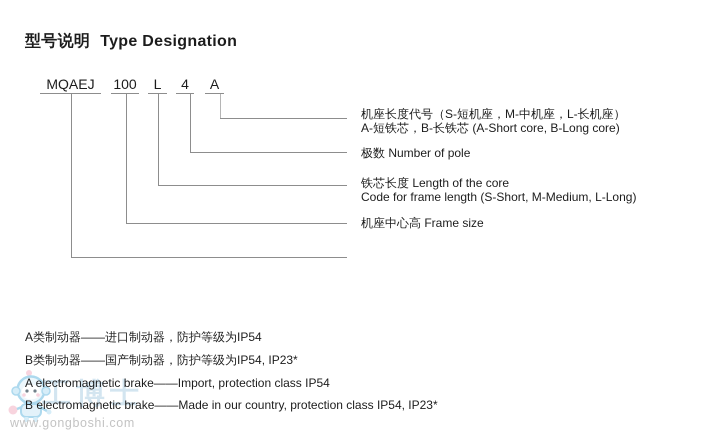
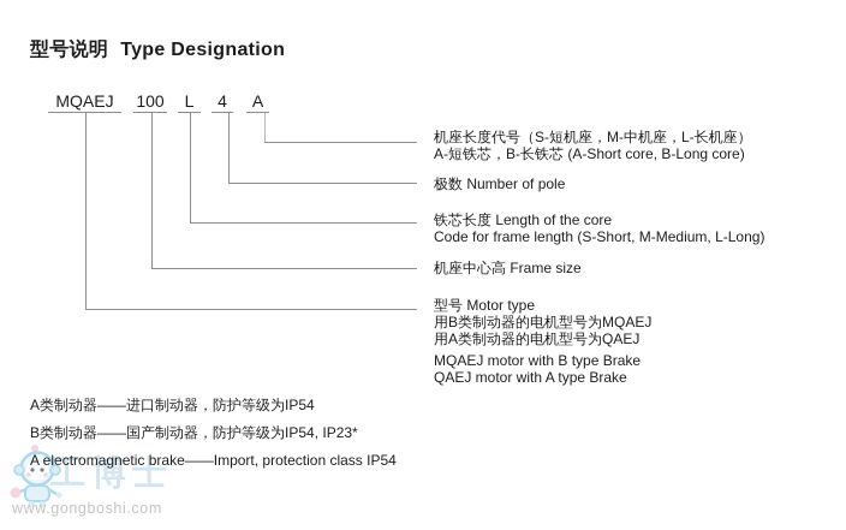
  工博士
  www.gongboshi.com
  型号说明 Type Designation
  MQAEJ
  100
  L
  4
  A
  机座长度代号（S-短机座，M-中机座，L-长机座）
  A-短铁芯，B-长铁芯 (A-Short core, B-Long core)
  极数 Number of pole
  铁芯长度 Length of the core
  Code for frame length (S-Short, M-Medium, L-Long)
  机座中心高 Frame size
+ 型号 Motor type
+ 用B类制动器的电机型号为MQAEJ
+ 用A类制动器的电机型号为QAEJ
+ MQAEJ motor with B type Brake
+ QAEJ motor with A type Brake
  A类制动器——进口制动器，防护等级为IP54
  B类制动器——国产制动器，防护等级为IP54, IP23*
  A electromagnetic brake——Import, protection class IP54
- B electromagnetic brake——Made in our country, protection class IP54, IP23*
